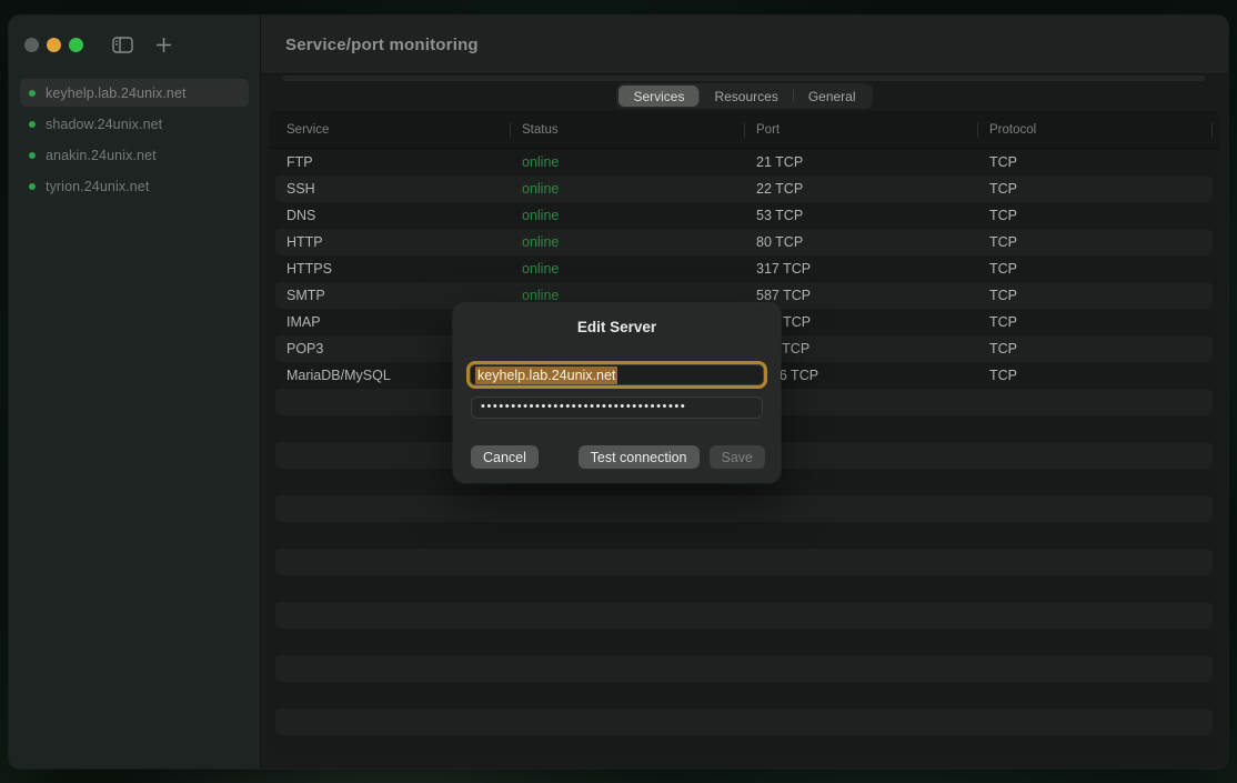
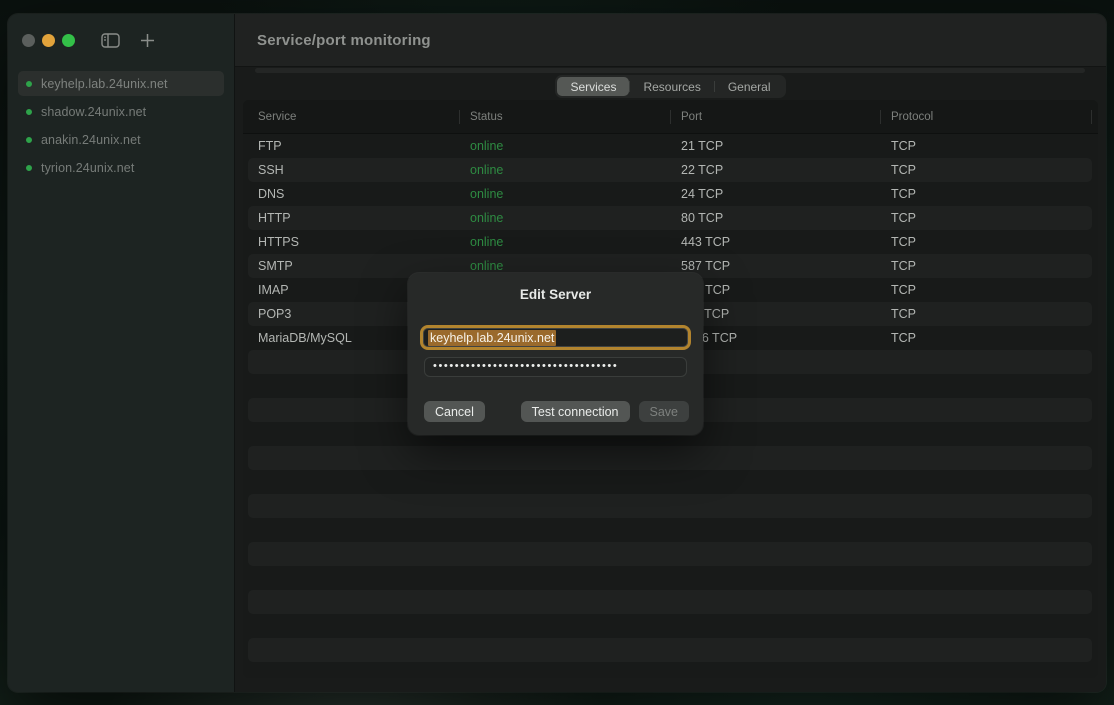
  keyhelp.lab.24unix.net
  shadow.24unix.net
  anakin.24unix.net
  tyrion.24unix.net
  Service/port monitoring
  Services
  Resources
  General
  Service
  Status
  Port
  Protocol
  FTP
  online
  21 TCP
  TCP
  SSH
  online
  22 TCP
  TCP
  DNS
  online
- 53 TCP
+ 24 TCP
  TCP
  HTTP
  online
  80 TCP
  TCP
  HTTPS
  online
- 317 TCP
+ 443 TCP
  TCP
  SMTP
  online
  587 TCP
  TCP
  IMAP
  TCP
  POP3
  TCP
  MariaDB/MySQL
  TCP
  Edit Server
  keyhelp.lab.24unix.net
  ••••••••••••••••••••••••••••••••••
  Cancel
  Test connection
  Save
